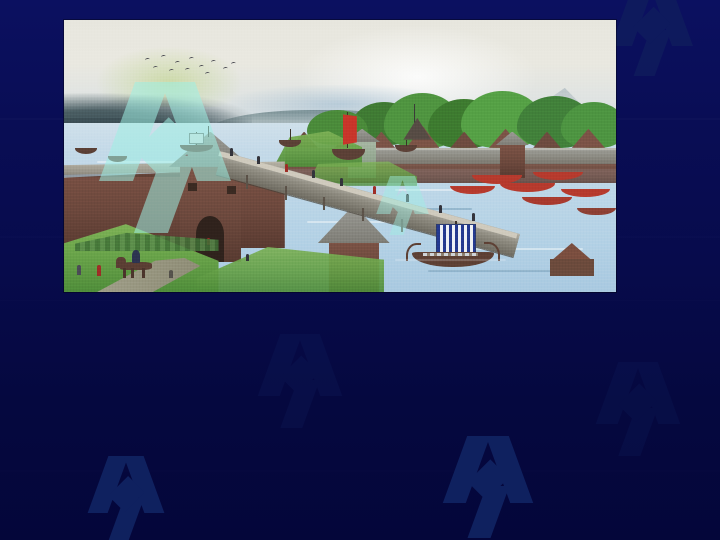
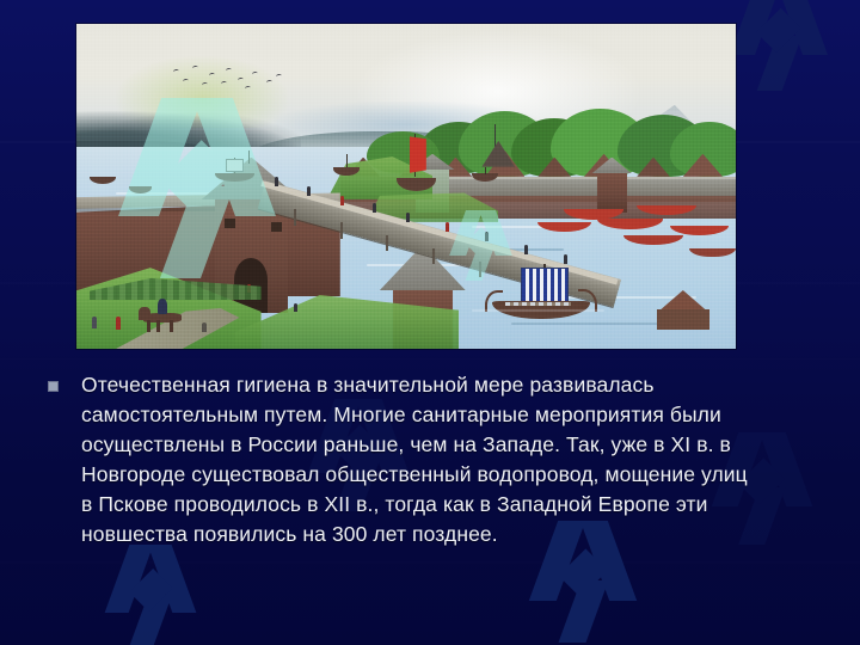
+ Отечественная гигиена в значительной мере развивалась самостоятельным путем. Многие санитарные мероприятия были осуществлены в России раньше, чем на Западе. Так, уже в XI в. в Новгороде существовал общественный водопровод, мощение улиц в Пскове проводилось в XII в., тогда как в Западной Европе эти новшества появились на 300 лет позднее.
